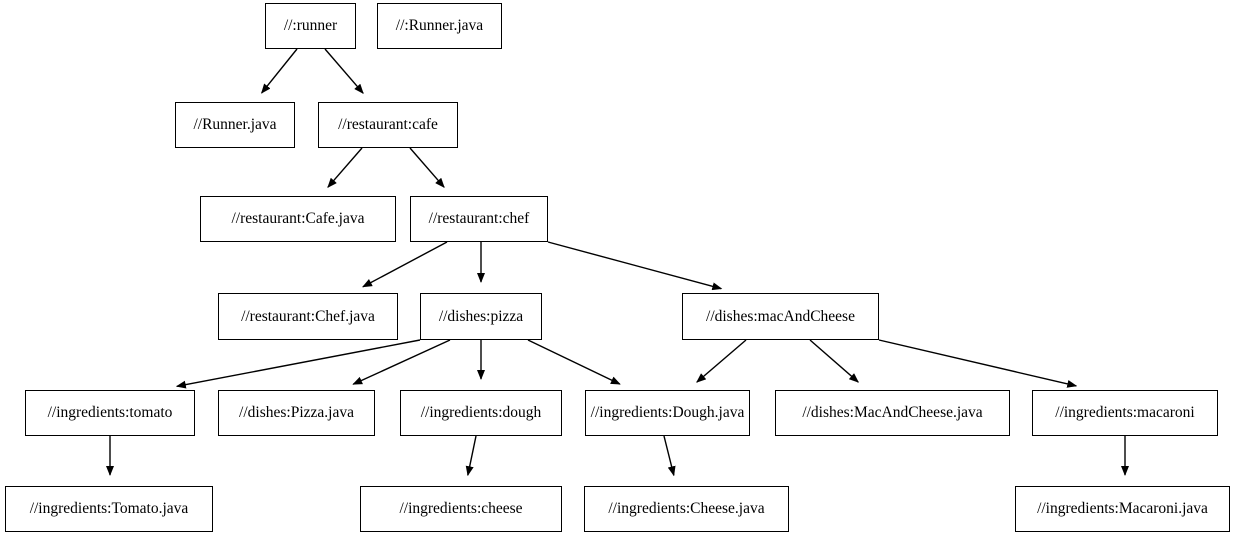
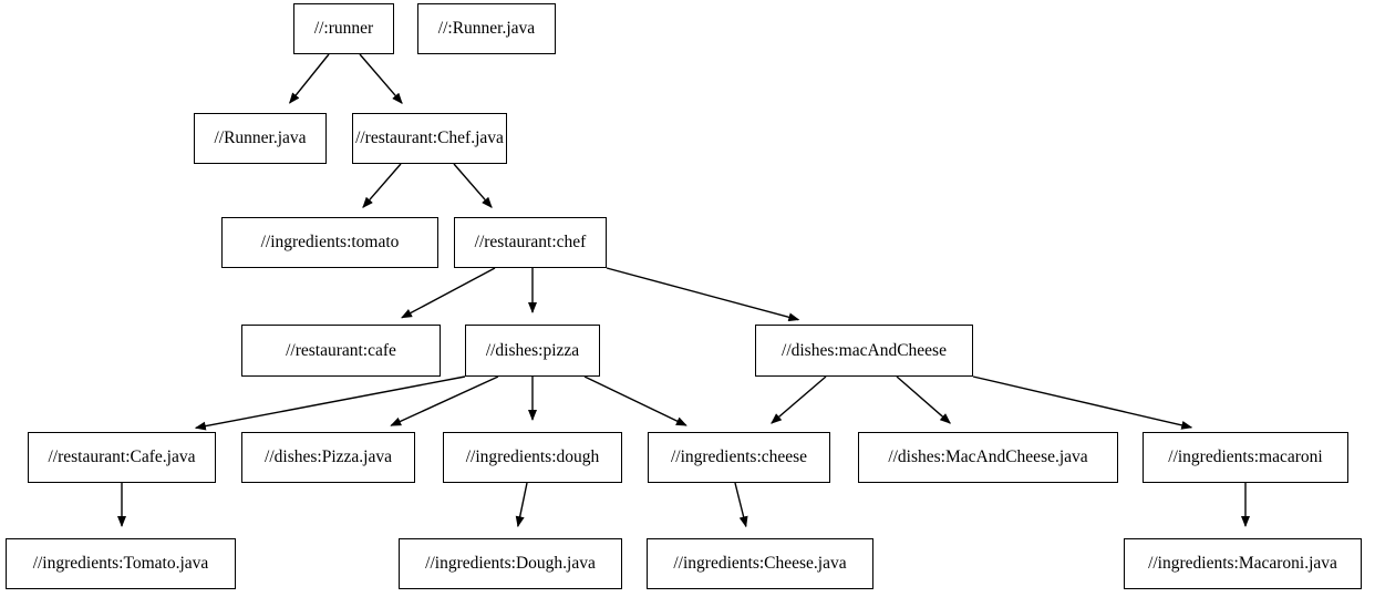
  //:runner
  //:Runner.java
  //Runner.java
- //restaurant:cafe
+ //restaurant:Chef.java
- //restaurant:Cafe.java
+ //ingredients:tomato
  //restaurant:chef
- //restaurant:Chef.java
+ //restaurant:cafe
  //dishes:pizza
  //dishes:macAndCheese
- //ingredients:tomato
+ //restaurant:Cafe.java
  //dishes:Pizza.java
  //ingredients:dough
- //ingredients:Dough.java
+ //ingredients:cheese
  //dishes:MacAndCheese.java
  //ingredients:macaroni
  //ingredients:Tomato.java
- //ingredients:cheese
+ //ingredients:Dough.java
  //ingredients:Cheese.java
  //ingredients:Macaroni.java
